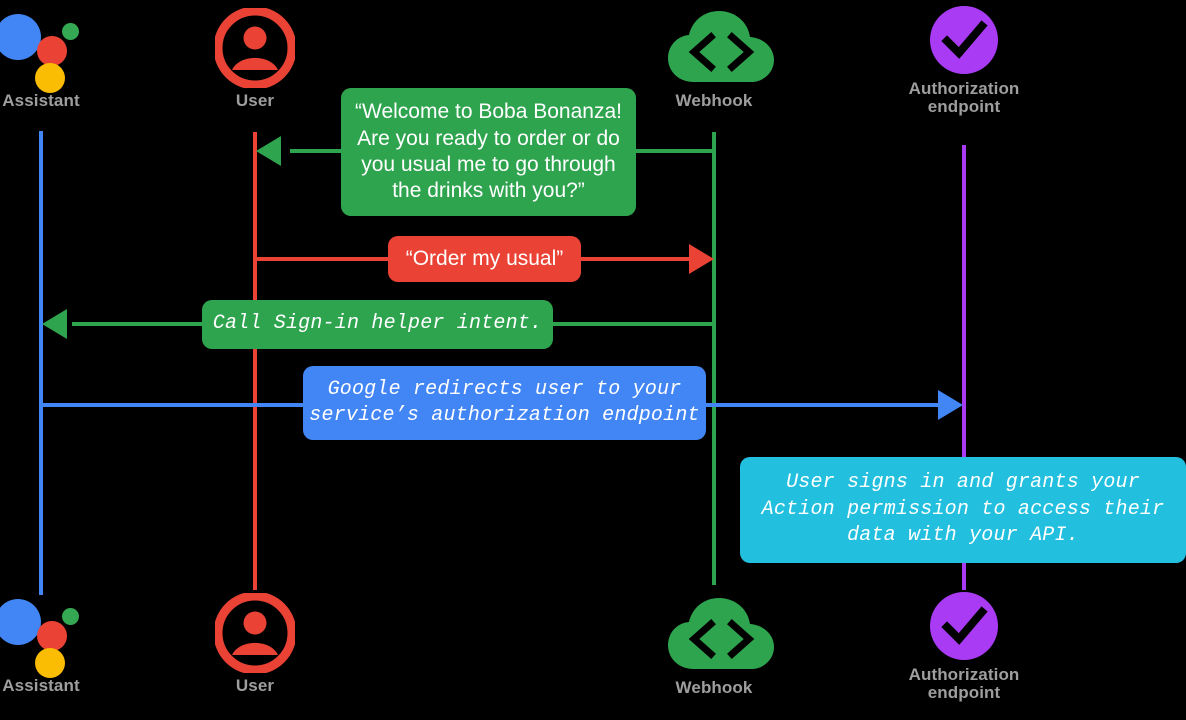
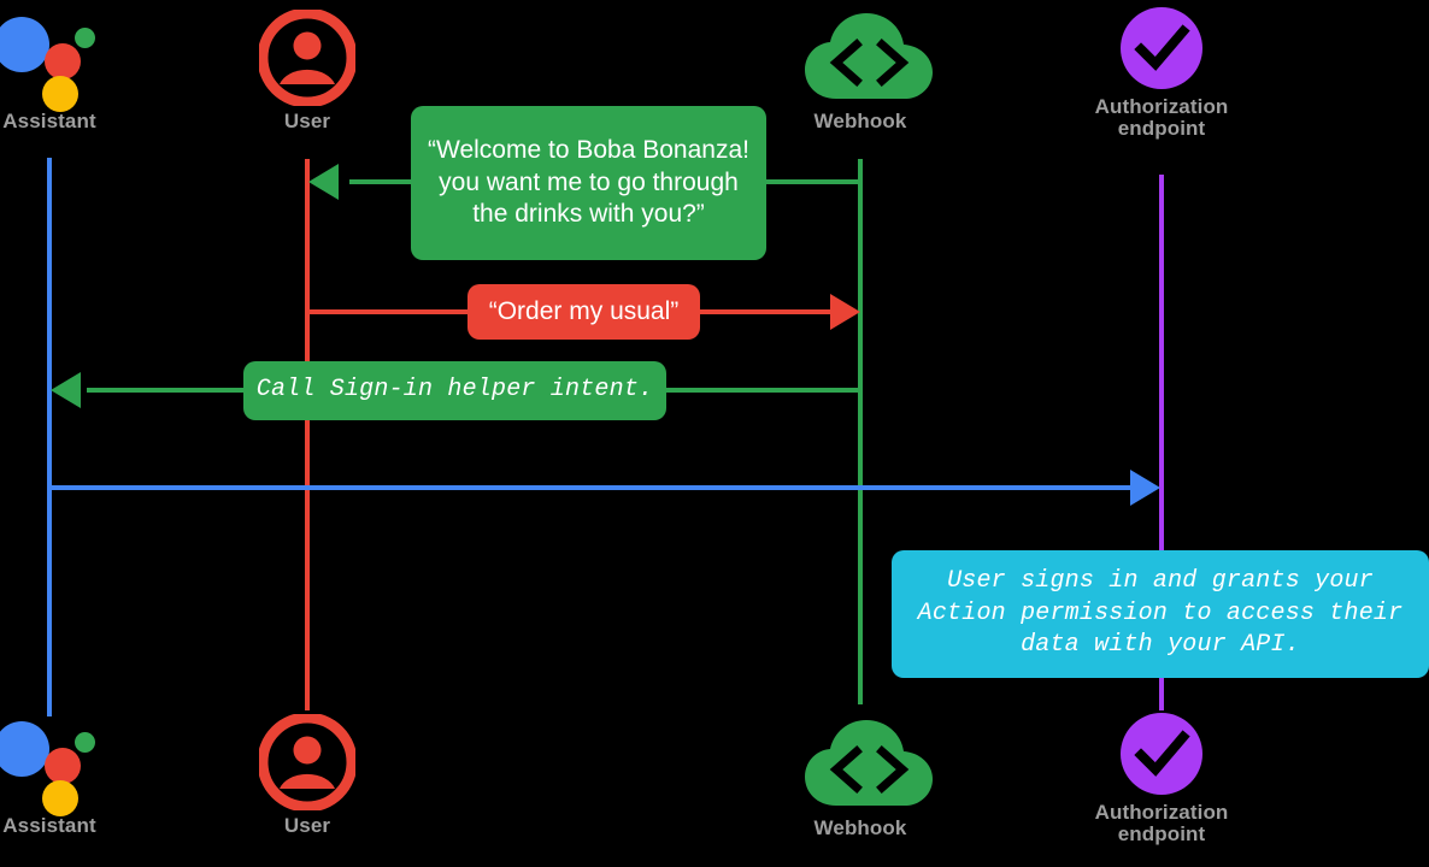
  Assistant
  User
  Webhook
  Authorization
  endpoint
  “Welcome to Boba Bonanza!
- Are you ready to order or do
- you usual me to go through
+ you want me to go through
  the drinks with you?”
  “Order my usual”
  Call Sign-in helper intent.
- Google redirects user to your
- service’s authorization endpoint
  User signs in and grants your
  Action permission to access their
  data with your API.
  Assistant
  User
  Webhook
  Authorization
  endpoint
